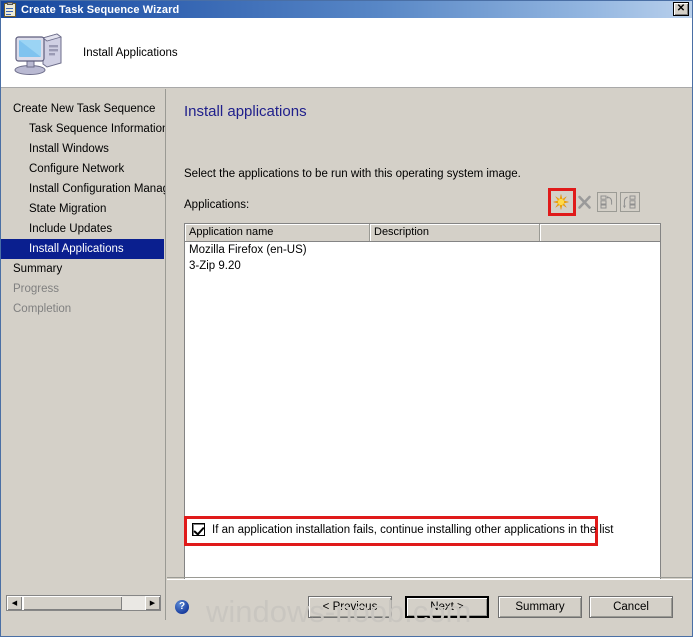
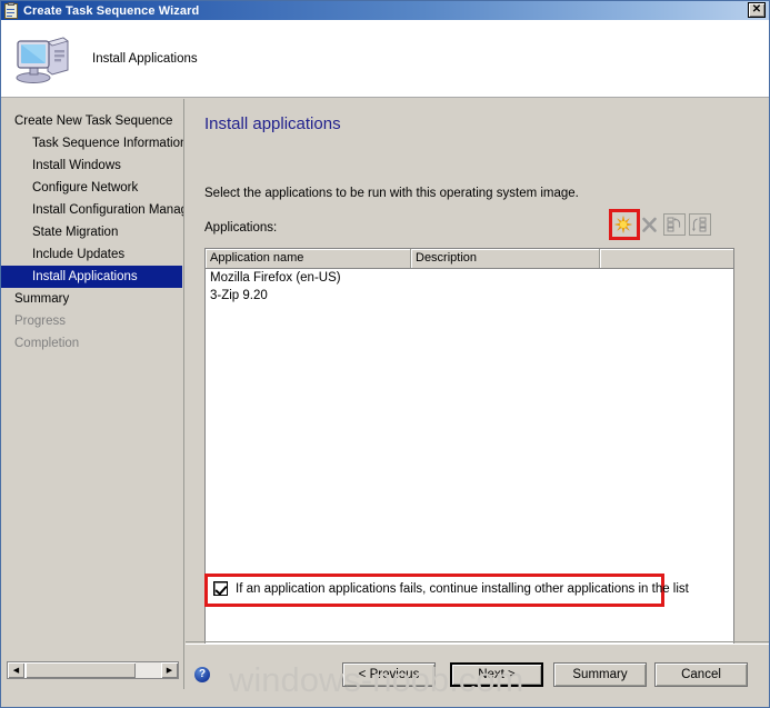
  Create Task Sequence Wizard
  ✕
  Install Applications
  Create New Task Sequence
  Task Sequence Informatio
  Install Windows
  Configure Network
  Install Configuration Mana
  State Migration
  Include Updates
  Install Applications
  Summary
  Progress
  Completion
  Install applications
  Select the applications to be run with this operating system image.
  Applications:
  Application name
  Description
  Mozilla Firefox (en-US)
  3-Zip 9.20
- If an application installation fails, continue installing other applications in the list
+ If an application applications fails, continue installing other applications in the list
  ?
  < Previous
  Next >
  Summary
  Cancel
  windows-noob.com
